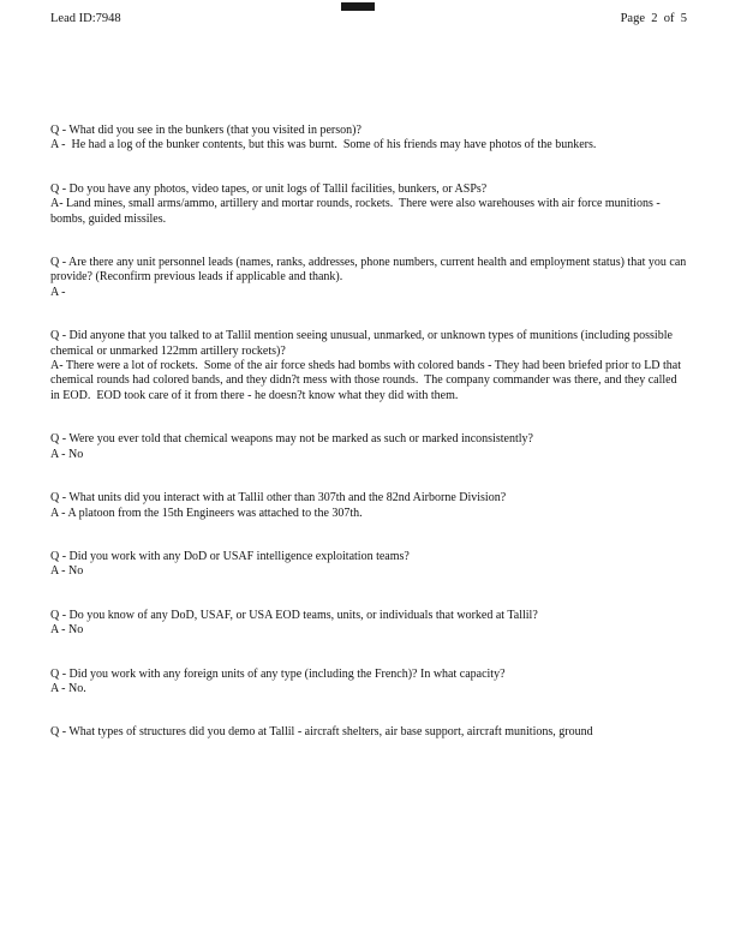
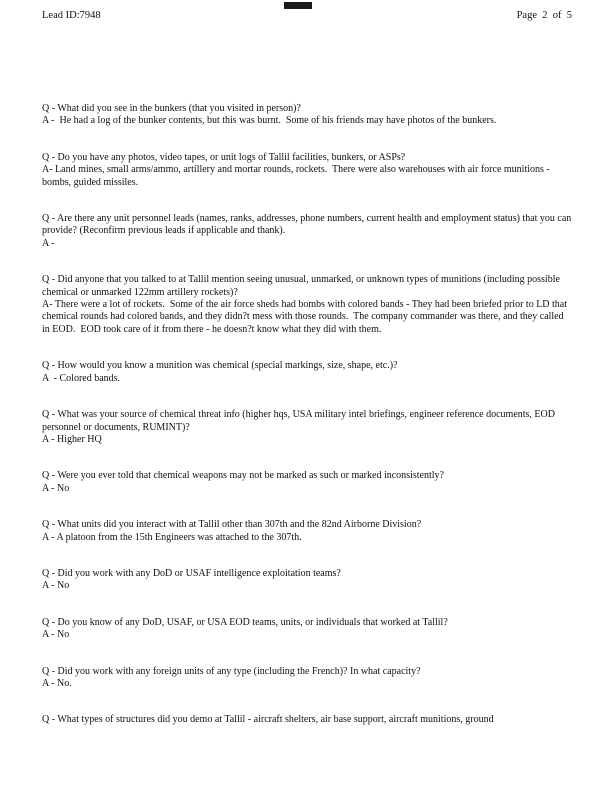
  Lead ID:7948
  Page 2 of 5
  Q - What did you see in the bunkers (that you visited in person)?
  A - He had a log of the bunker contents, but this was burnt. Some of his friends may have photos of the bunkers.
  Q - Do you have any photos, video tapes, or unit logs of Tallil facilities, bunkers, or ASPs?
  A- Land mines, small arms/ammo, artillery and mortar rounds, rockets. There were also warehouses with air force munitions - bombs, guided missiles.
  Q - Are there any unit personnel leads (names, ranks, addresses, phone numbers, current health and employment status) that you can provide? (Reconfirm previous leads if applicable and thank).
  A -
  Q - Did anyone that you talked to at Tallil mention seeing unusual, unmarked, or unknown types of munitions (including possible chemical or unmarked 122mm artillery rockets)?
  A- There were a lot of rockets. Some of the air force sheds had bombs with colored bands - They had been briefed prior to LD that chemical rounds had colored bands, and they didn?t mess with those rounds. The company commander was there, and they called in EOD. EOD took care of it from there - he doesn?t know what they did with them.
+ Q - How would you know a munition was chemical (special markings, size, shape, etc.)?
+ A - Colored bands.
+ Q - What was your source of chemical threat info (higher hqs, USA military intel briefings, engineer reference documents, EOD personnel or documents, RUMINT)?
+ A - Higher HQ
  Q - Were you ever told that chemical weapons may not be marked as such or marked inconsistently?
  A - No
  Q - What units did you interact with at Tallil other than 307th and the 82nd Airborne Division?
  A - A platoon from the 15th Engineers was attached to the 307th.
  Q - Did you work with any DoD or USAF intelligence exploitation teams?
  A - No
  Q - Do you know of any DoD, USAF, or USA EOD teams, units, or individuals that worked at Tallil?
  A - No
  Q - Did you work with any foreign units of any type (including the French)? In what capacity?
  A - No.
  Q - What types of structures did you demo at Tallil - aircraft shelters, air base support, aircraft munitions, ground
